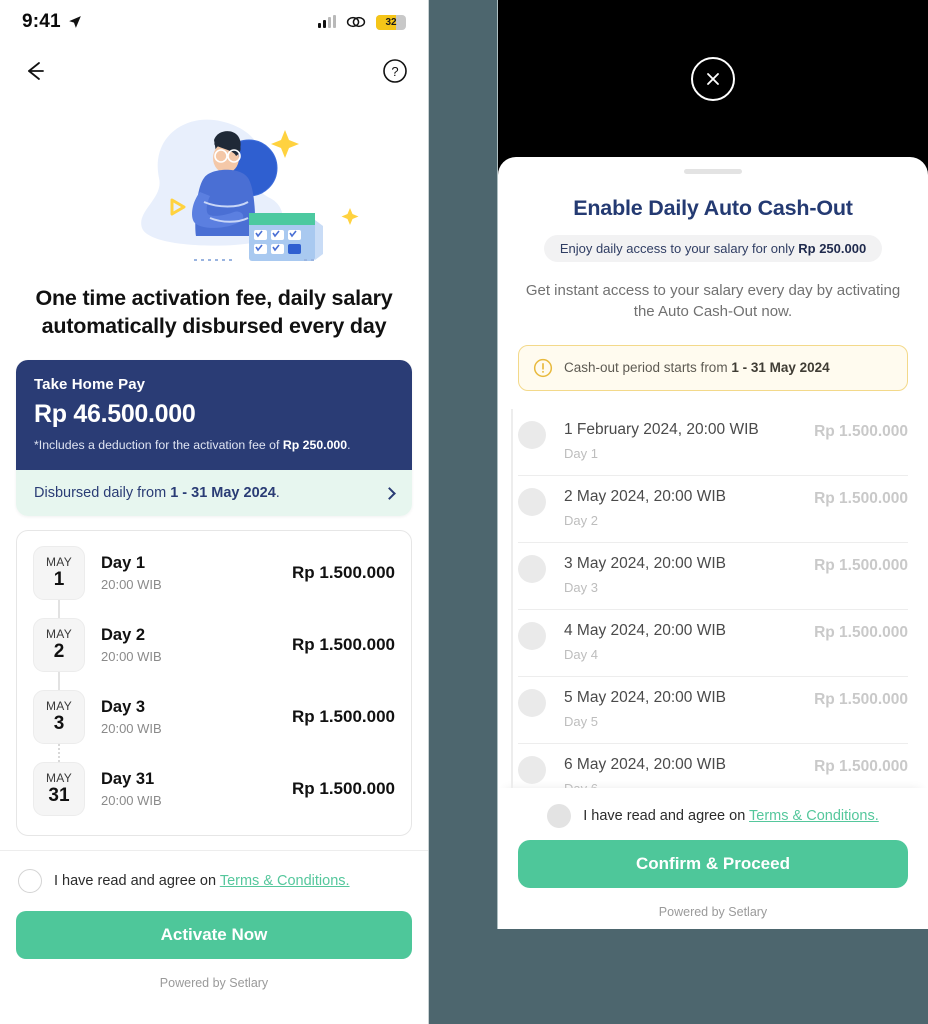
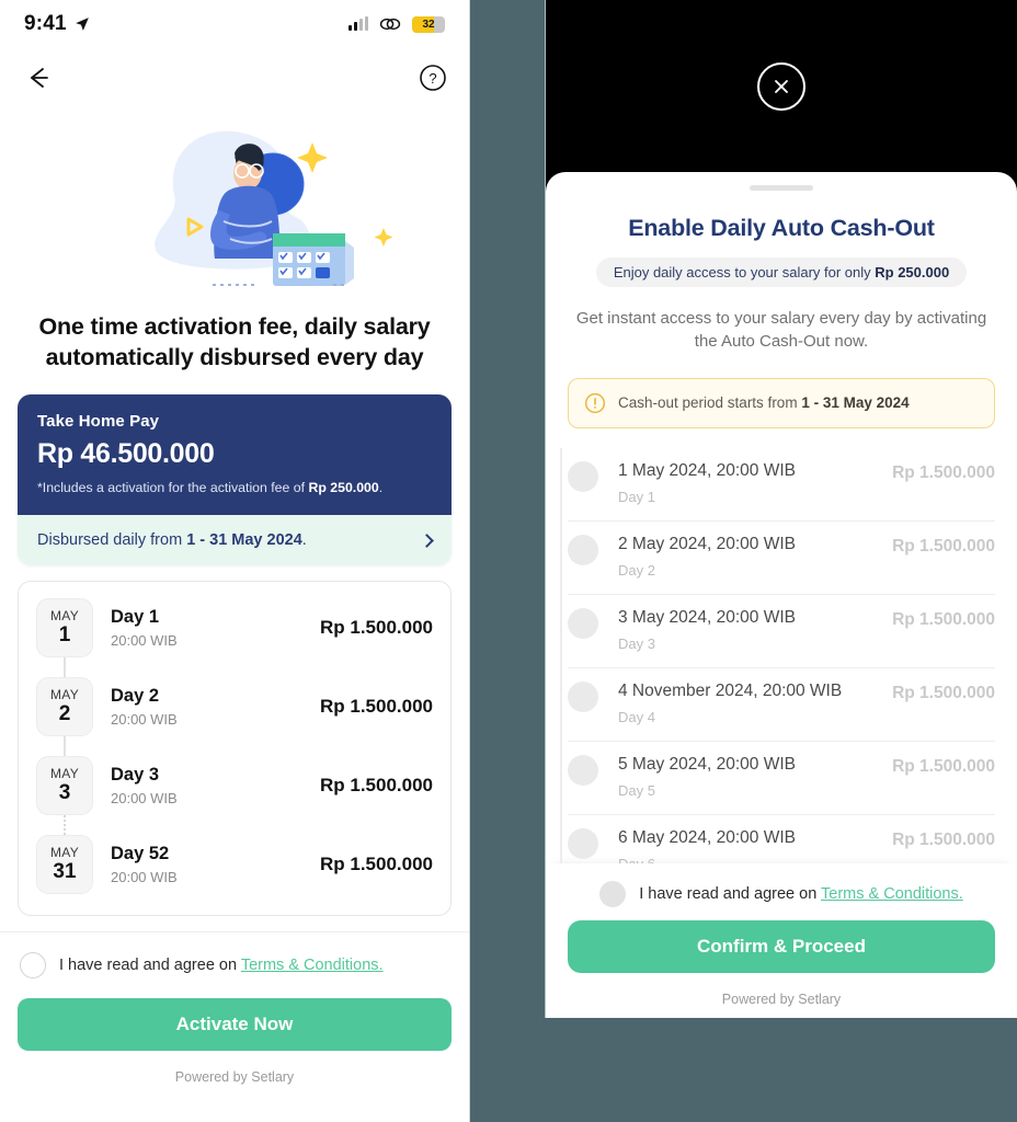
  9:41
  32
  ?
  One time activation fee, daily salary automatically disbursed every day
  Take Home Pay
  Rp 46.500.000
- *Includes a deduction for the activation fee of Rp 250.000.
+ *Includes a activation for the activation fee of Rp 250.000.
  Disbursed daily from 1 - 31 May 2024.
  MAY
  1
  Day 1
  20:00 WIB
  Rp 1.500.000
  MAY
  2
  Day 2
  20:00 WIB
  Rp 1.500.000
  MAY
  3
  Day 3
  20:00 WIB
  Rp 1.500.000
  MAY
  31
- Day 31
+ Day 52
  20:00 WIB
  Rp 1.500.000
  I have read and agree on Terms & Conditions.
  Activate Now
  Powered by Setlary
  Enable Daily Auto Cash-Out
  Enjoy daily access to your salary for only Rp 250.000
  Get instant access to your salary every day by activating the Auto Cash-Out now.
  Cash-out period starts from 1 - 31 May 2024
- 1 February 2024, 20:00 WIB
+ 1 May 2024, 20:00 WIB
  Day 1
  Rp 1.500.000
  2 May 2024, 20:00 WIB
  Day 2
  Rp 1.500.000
  3 May 2024, 20:00 WIB
  Day 3
  Rp 1.500.000
- 4 May 2024, 20:00 WIB
+ 4 November 2024, 20:00 WIB
  Day 4
  Rp 1.500.000
  5 May 2024, 20:00 WIB
  Day 5
  Rp 1.500.000
  6 May 2024, 20:00 WIB
  Rp 1.500.000
  I have read and agree on Terms & Conditions.
  Confirm & Proceed
  Powered by Setlary
